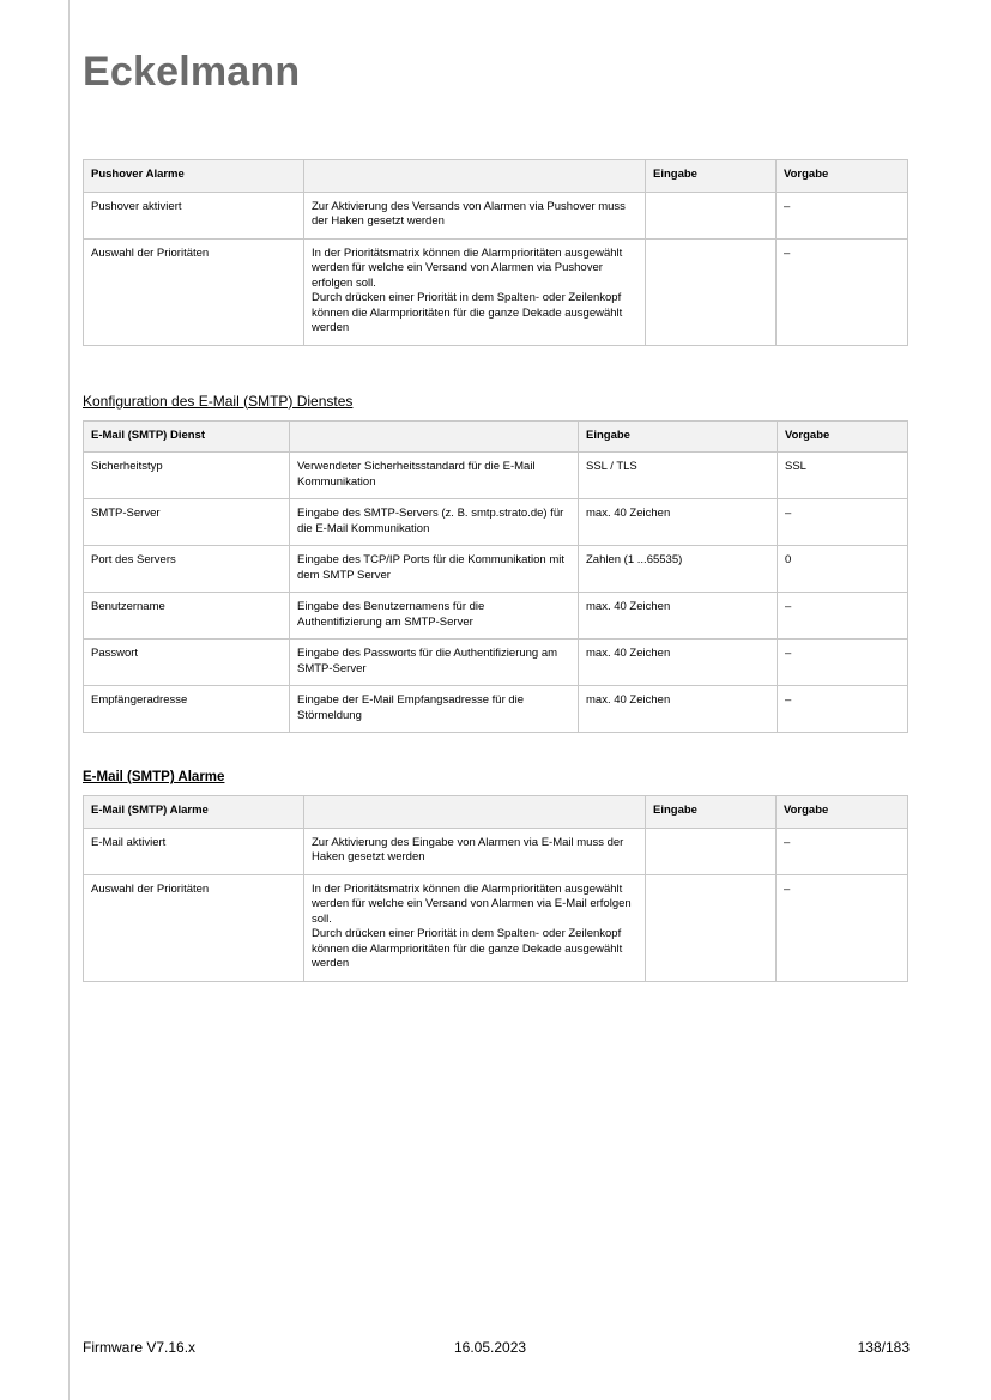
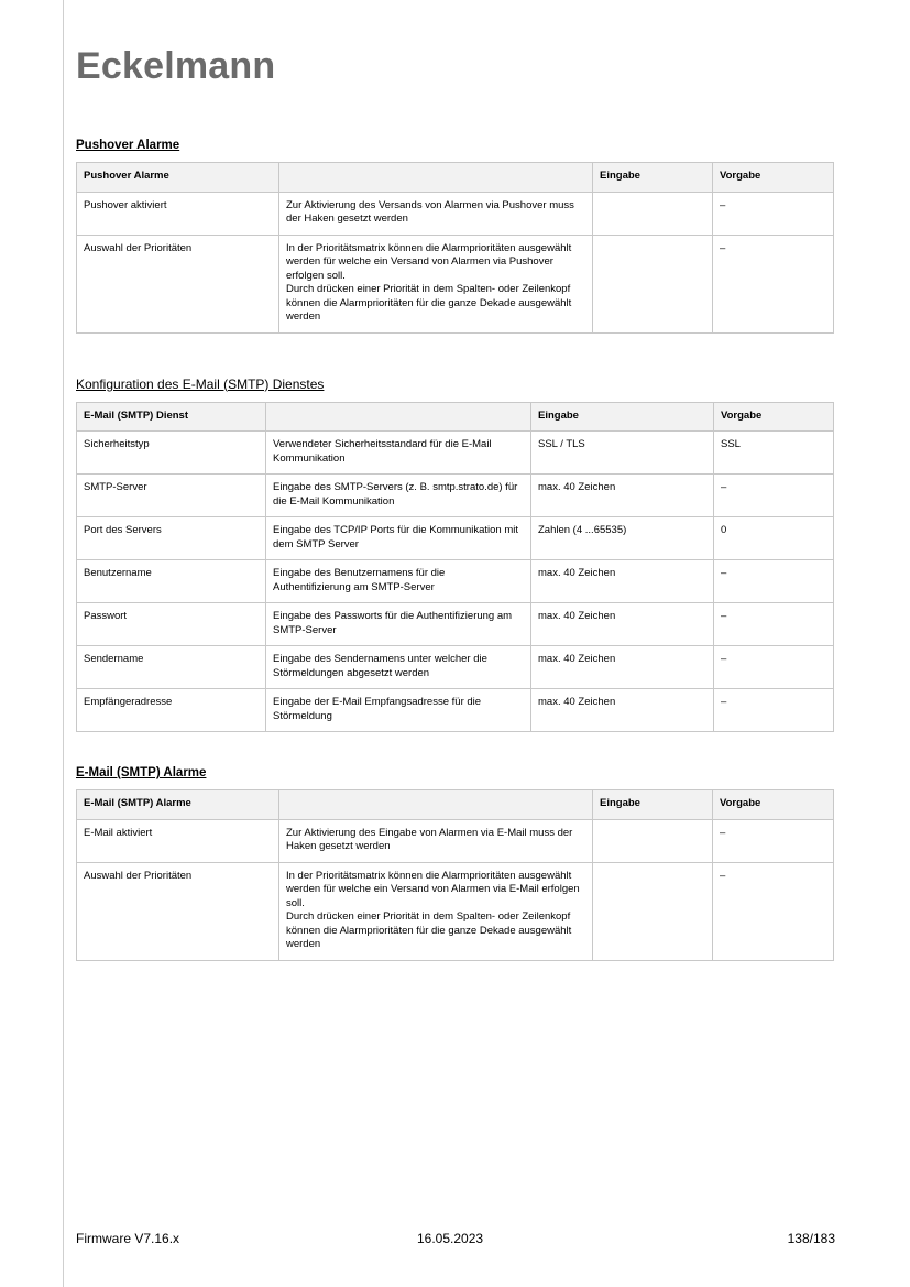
  Eckelmann
+ Pushover Alarme
  Pushover Alarme		Eingabe	Vorgabe
  Pushover aktiviert	Zur Aktivierung des Versands von Alarmen via Pushover muss der Haken gesetzt werden		–
  Auswahl der Prioritäten	In der Prioritätsmatrix können die Alarmprioritäten ausgewählt werden für welche ein Versand von Alarmen via Pushover erfolgen soll. Durch drücken einer Priorität in dem Spalten- oder Zeilenkopf können die Alarmprioritäten für die ganze Dekade ausgewählt werden		–
  Konfiguration des E-Mail (SMTP) Dienstes
  E-Mail (SMTP) Dienst		Eingabe	Vorgabe
  Sicherheitstyp	Verwendeter Sicherheitsstandard für die E-Mail Kommunikation	SSL / TLS	SSL
  SMTP-Server	Eingabe des SMTP-Servers (z. B. smtp.strato.de) für die E-Mail Kommunikation	max. 40 Zeichen	–
- Port des Servers	Eingabe des TCP/IP Ports für die Kommunikation mit dem SMTP Server	Zahlen (1 ...65535)	0
+ Port des Servers	Eingabe des TCP/IP Ports für die Kommunikation mit dem SMTP Server	Zahlen (4 ...65535)	0
  Benutzername	Eingabe des Benutzernamens für die Authentifizierung am SMTP-Server	max. 40 Zeichen	–
  Passwort	Eingabe des Passworts für die Authentifizierung am SMTP-Server	max. 40 Zeichen	–
+ Sendername	Eingabe des Sendernamens unter welcher die Störmeldungen abgesetzt werden	max. 40 Zeichen	–
  Empfängeradresse	Eingabe der E-Mail Empfangsadresse für die Störmeldung	max. 40 Zeichen	–
  E-Mail (SMTP) Alarme
  E-Mail (SMTP) Alarme		Eingabe	Vorgabe
  E-Mail aktiviert	Zur Aktivierung des Eingabe von Alarmen via E-Mail muss der Haken gesetzt werden		–
  Auswahl der Prioritäten	In der Prioritätsmatrix können die Alarmprioritäten ausgewählt werden für welche ein Versand von Alarmen via E-Mail erfolgen soll. Durch drücken einer Priorität in dem Spalten- oder Zeilenkopf können die Alarmprioritäten für die ganze Dekade ausgewählt werden		–
  Firmware V7.16.x
  16.05.2023
  138/183
